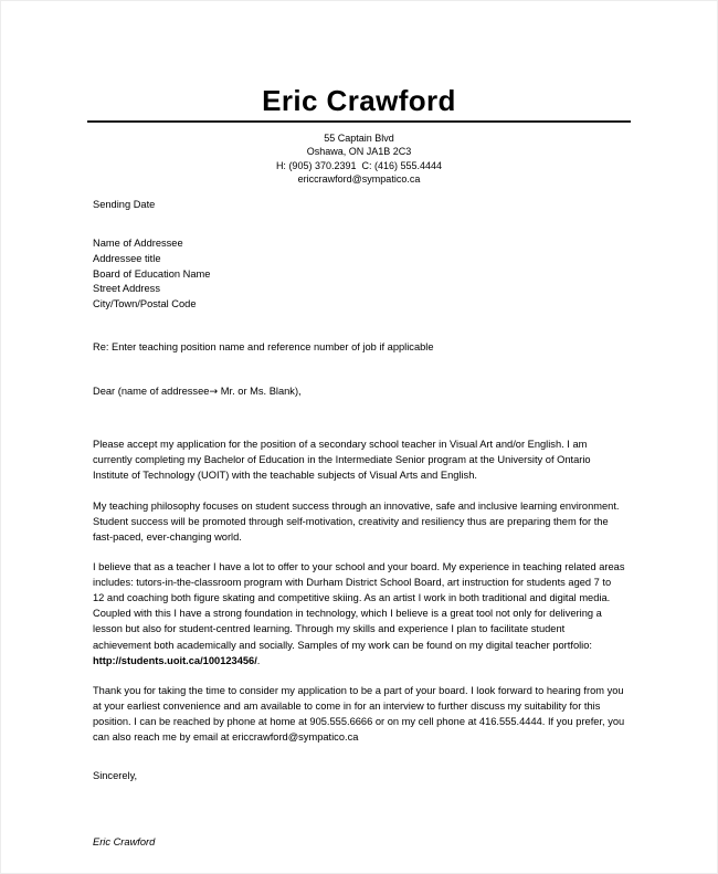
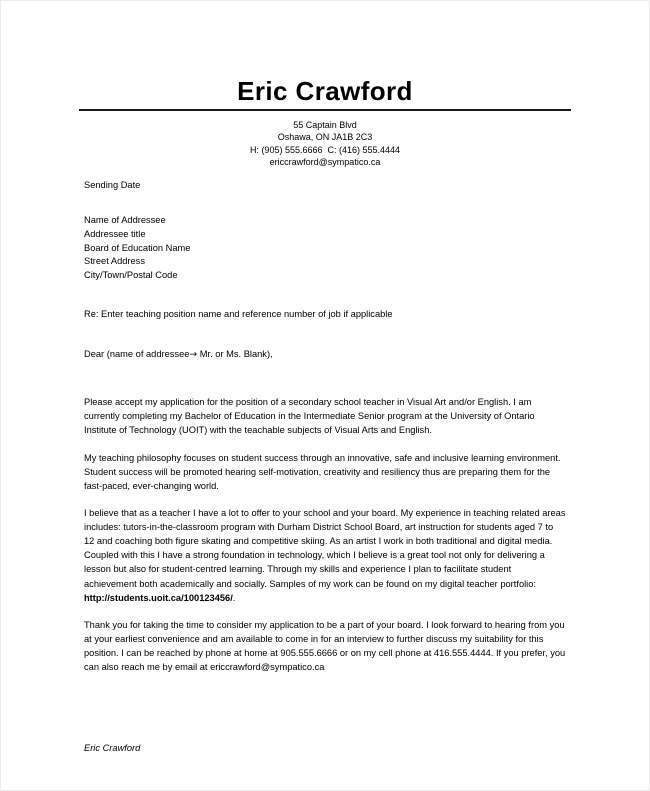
  Eric Crawford
  55 Captain Blvd
  Oshawa, ON JA1B 2C3
- H: (905) 370.2391 C: (416) 555.4444
+ H: (905) 555.6666 C: (416) 555.4444
  ericcrawford@sympatico.ca
  Sending Date
  Name of Addressee
  Addressee title
  Board of Education Name
  Street Address
  City/Town/Postal Code
  Re: Enter teaching position name and reference number of job if applicable
  Dear (name of addressee→ Mr. or Ms. Blank),
  Please accept my application for the position of a secondary school teacher in Visual Art and/or English. I am currently completing my Bachelor of Education in the Intermediate Senior program at the University of Ontario Institute of Technology (UOIT) with the teachable subjects of Visual Arts and English.
- My teaching philosophy focuses on student success through an innovative, safe and inclusive learning environment. Student success will be promoted through self-motivation, creativity and resiliency thus are preparing them for the fast-paced, ever-changing world.
+ My teaching philosophy focuses on student success through an innovative, safe and inclusive learning environment. Student success will be promoted hearing self-motivation, creativity and resiliency thus are preparing them for the fast-paced, ever-changing world.
  I believe that as a teacher I have a lot to offer to your school and your board. My experience in teaching related areas includes: tutors-in-the-classroom program with Durham District School Board, art instruction for students aged 7 to 12 and coaching both figure skating and competitive skiing. As an artist I work in both traditional and digital media. Coupled with this I have a strong foundation in technology, which I believe is a great tool not only for delivering a lesson but also for student-centred learning. Through my skills and experience I plan to facilitate student achievement both academically and socially. Samples of my work can be found on my digital teacher portfolio: http://students.uoit.ca/100123456/.
  Thank you for taking the time to consider my application to be a part of your board. I look forward to hearing from you at your earliest convenience and am available to come in for an interview to further discuss my suitability for this position. I can be reached by phone at home at 905.555.6666 or on my cell phone at 416.555.4444. If you prefer, you can also reach me by email at ericcrawford@sympatico.ca
- Sincerely,
  Eric Crawford
